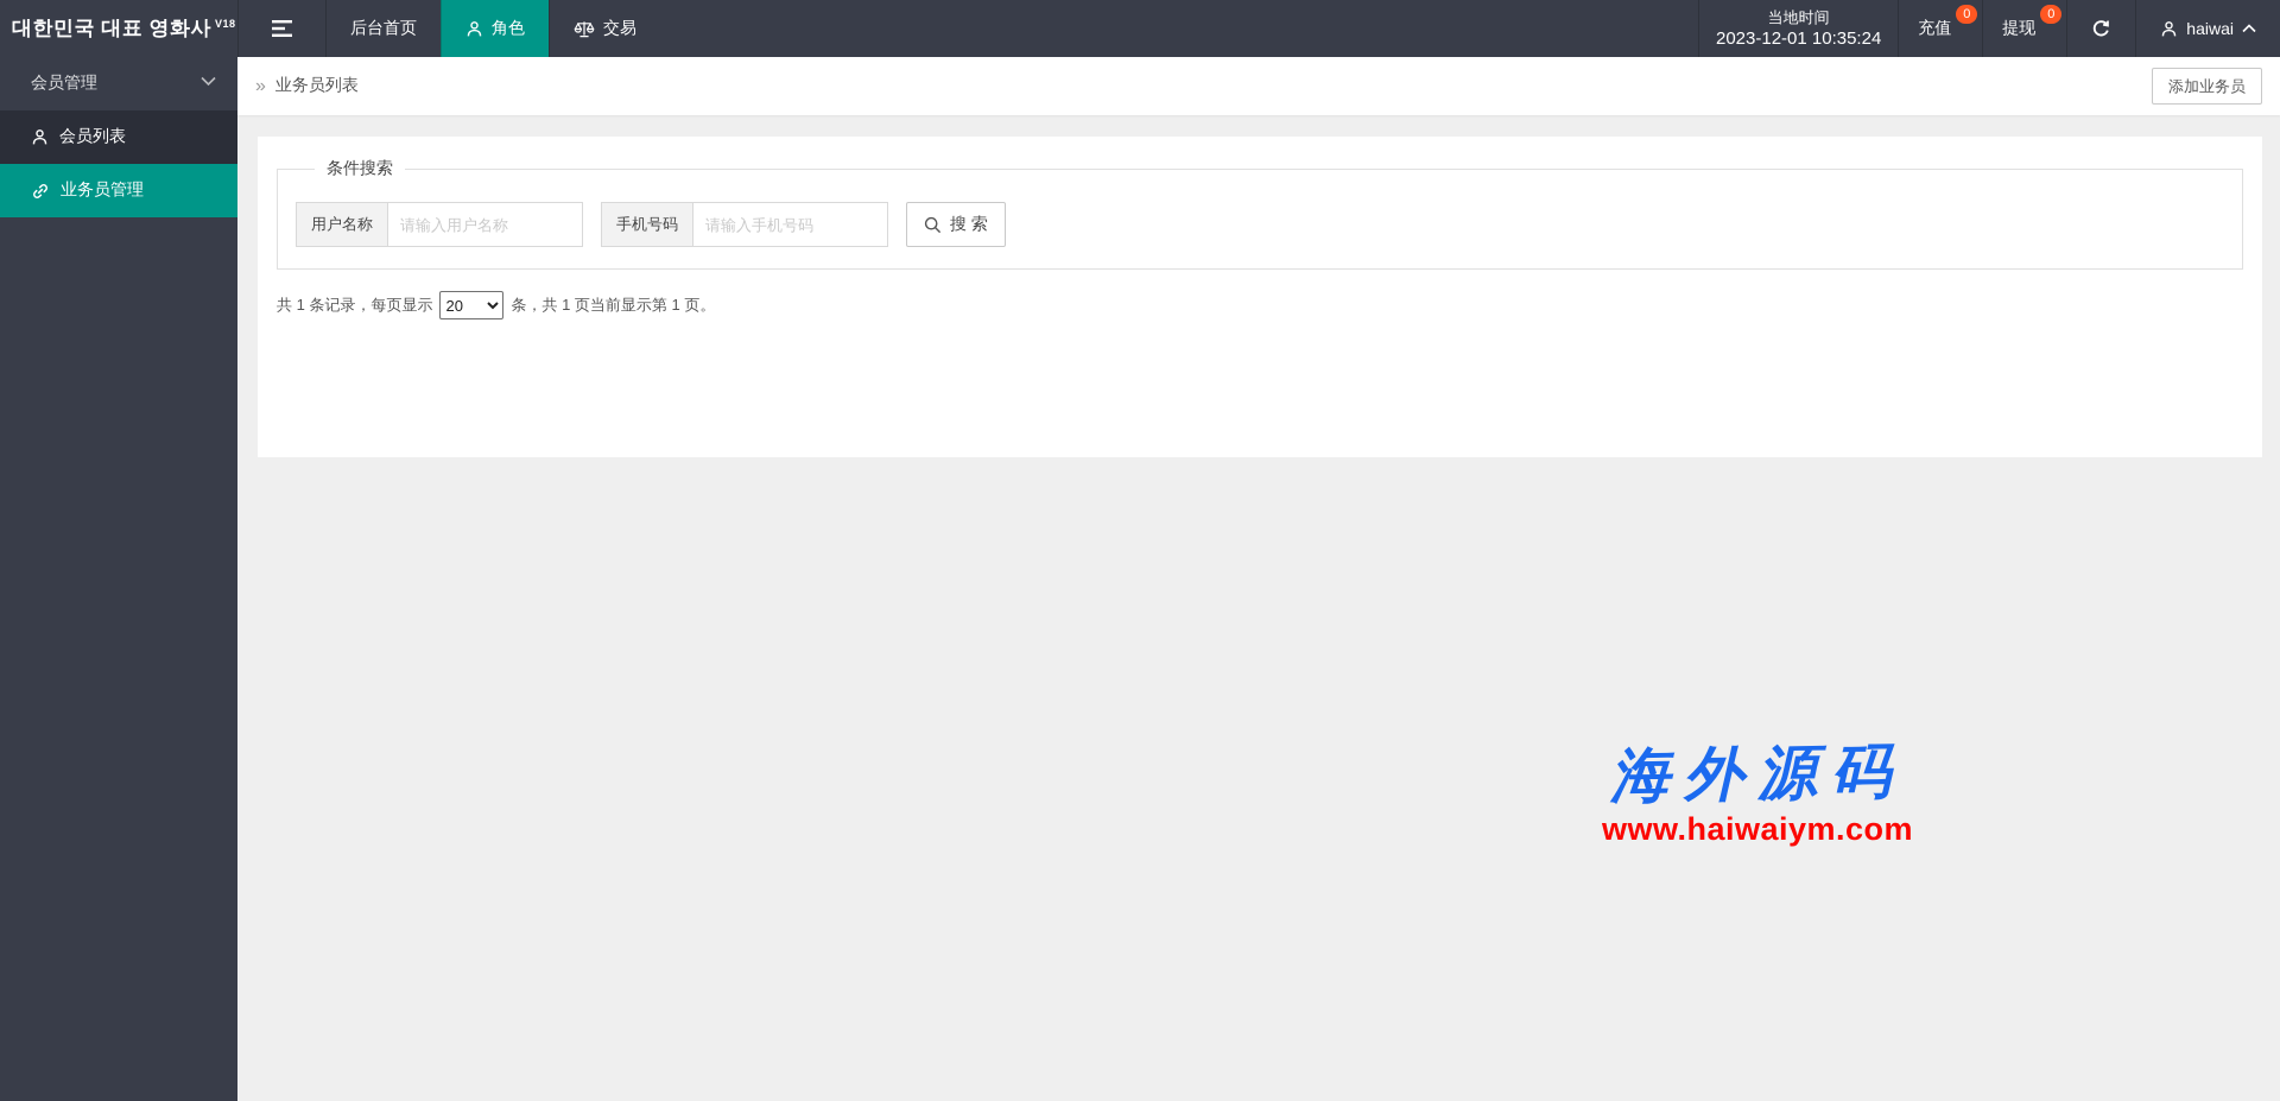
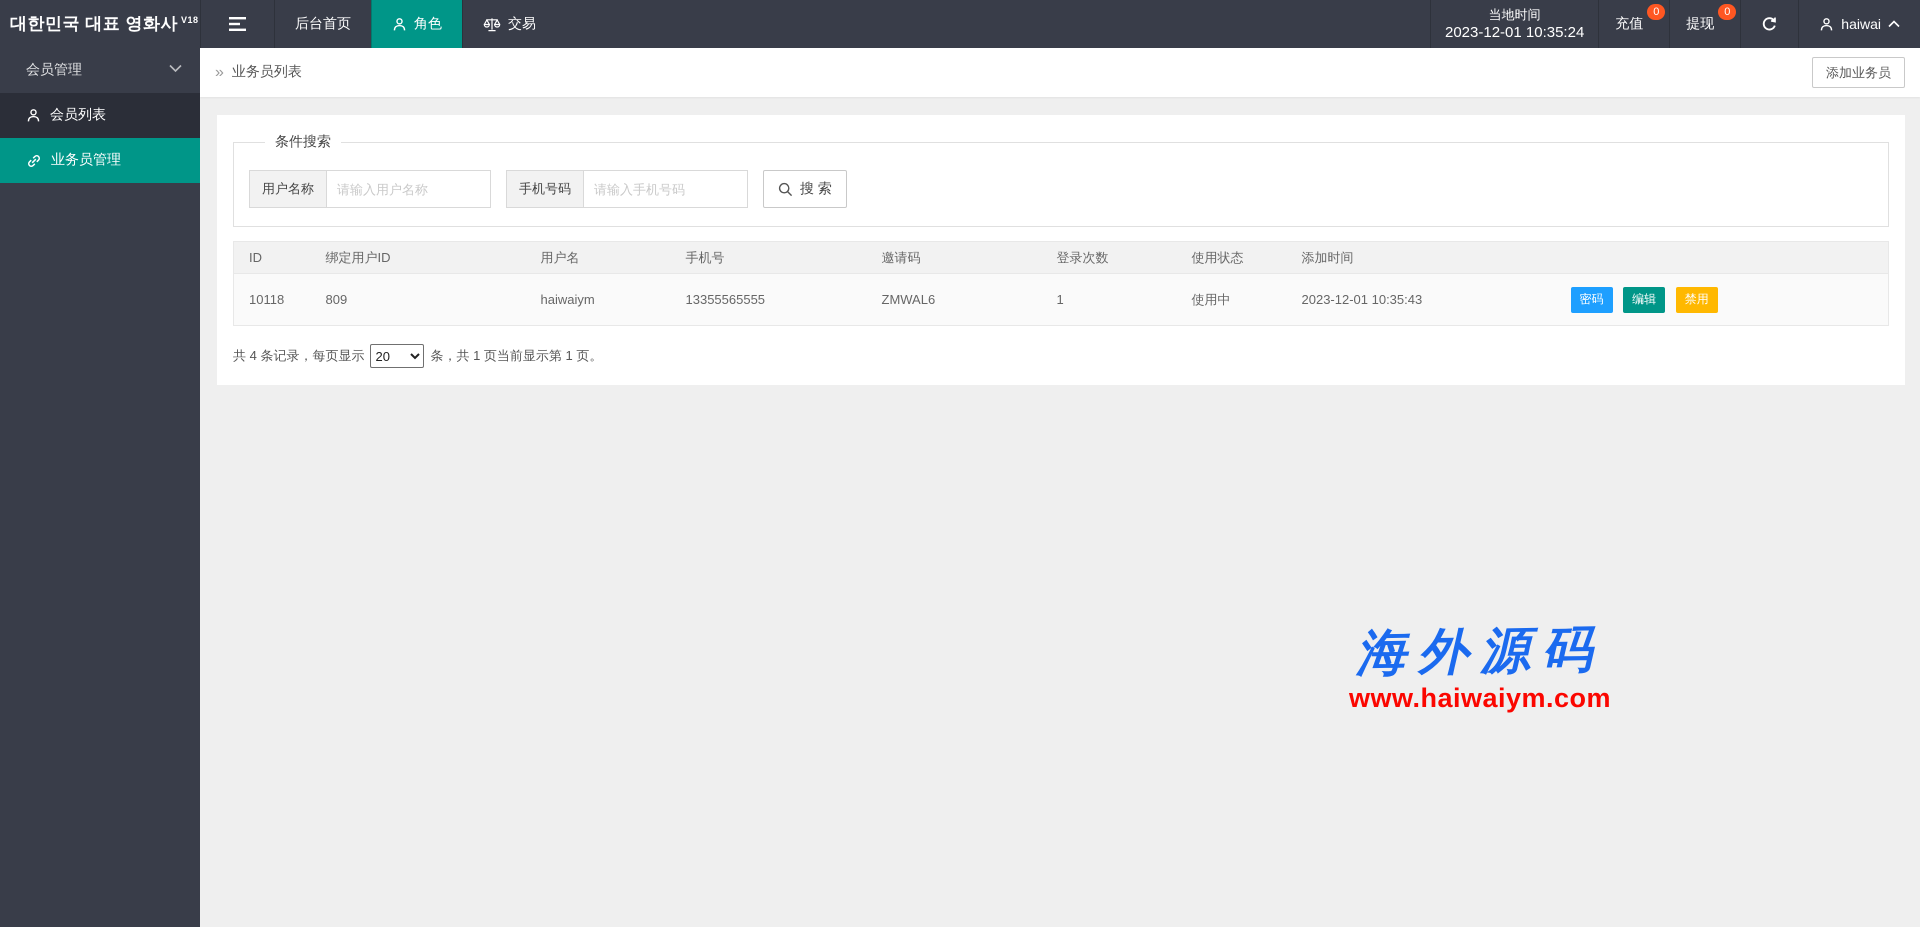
  대한민국 대표 영화사
  V18
  后台首页
  角色
  交易
  当地时间
  2023-12-01 10:35:24
  充值
  0
  提现
  0
  haiwai
  会员管理
  会员列表
  业务员管理
  »
  业务员列表
  添加业务员
  条件搜索
  用户名称
  请输入用户名称
  手机号码
  请输入手机号码
  搜 索
+ ID	绑定用户ID	用户名	手机号	邀请码	登录次数	使用状态	添加时间
+ 10118	809	haiwaiym	13355565555	ZMWAL6	1	使用中	2023-12-01 10:35:43	密码 编辑 禁用
- 共 1 条记录，每页显示
+ 共 4 条记录，每页显示
  20
  条，共 1 页当前显示第 1 页。
  海外源码
  www.haiwaiym.com
